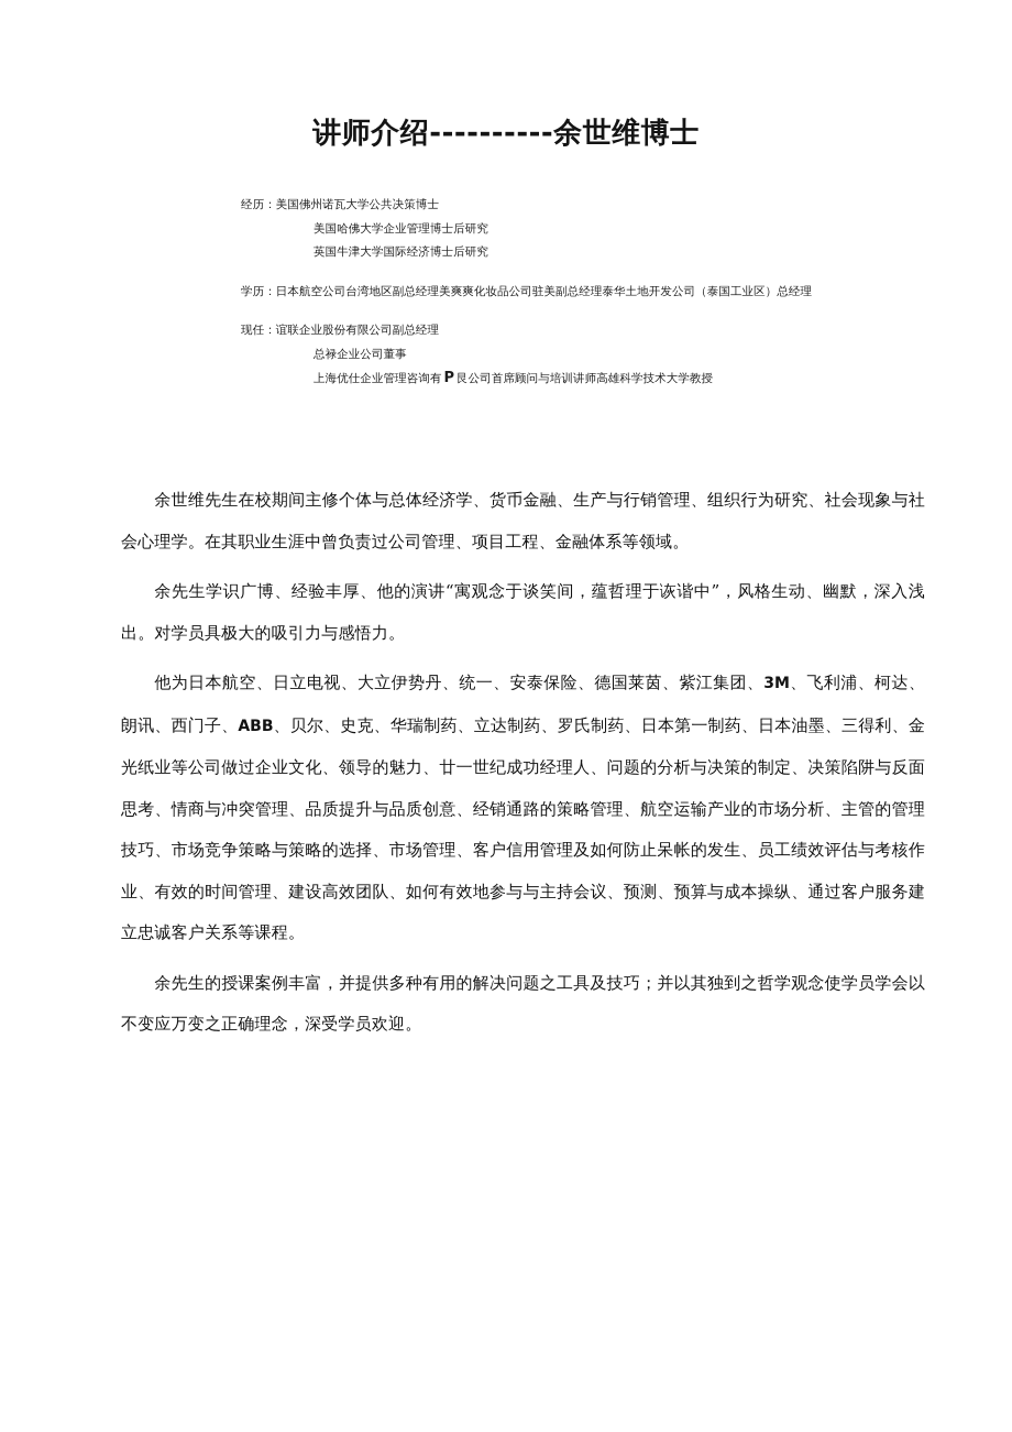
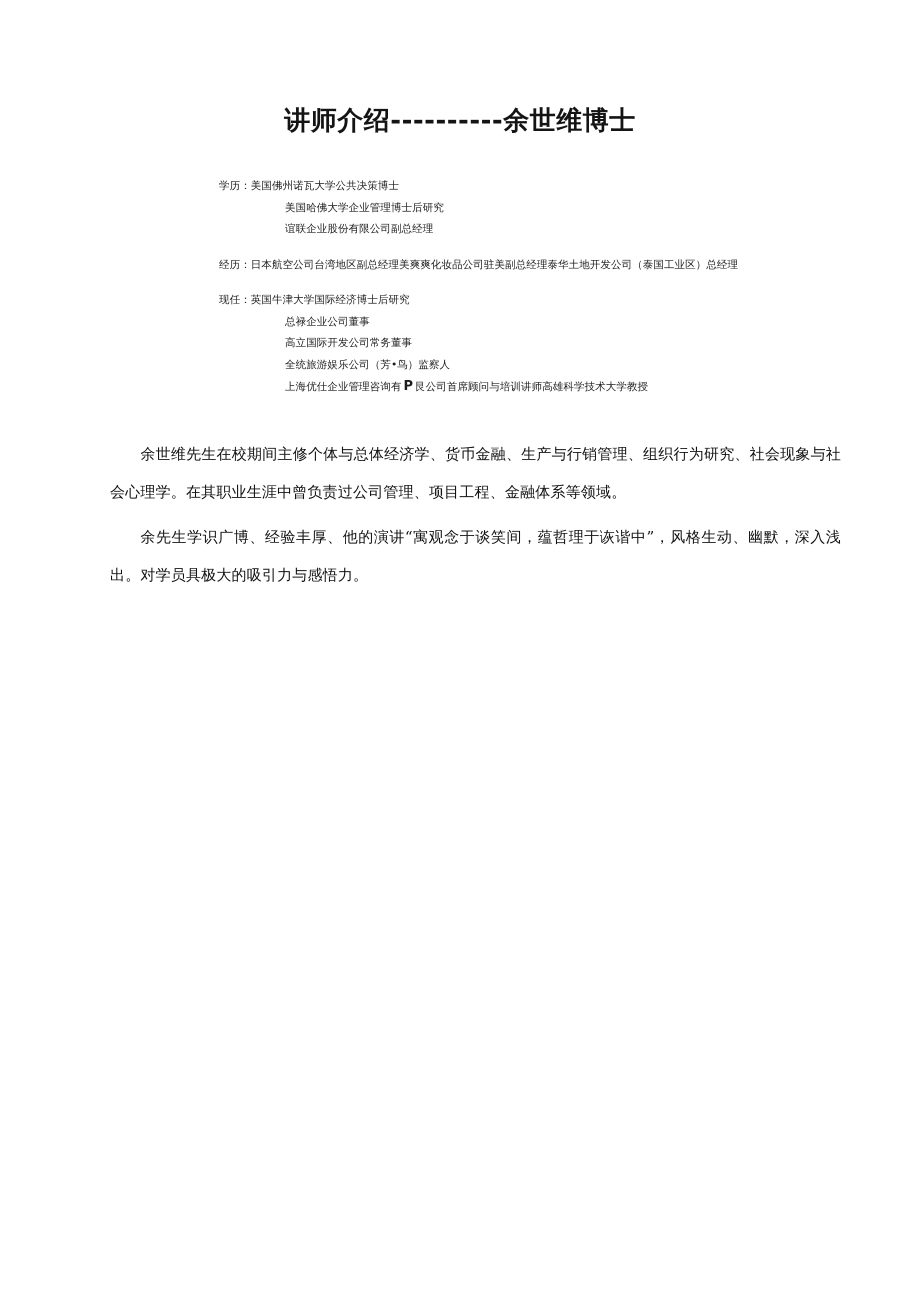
  讲师介绍----------余世维博士
- 经历：美国佛州诺瓦大学公共决策博士
+ 学历：美国佛州诺瓦大学公共决策博士
  美国哈佛大学企业管理博士后研究
- 英国牛津大学国际经济博士后研究
+ 谊联企业股份有限公司副总经理
- 学历：日本航空公司台湾地区副总经理美爽爽化妆品公司驻美副总经理泰华土地开发公司（泰国工业区）总经理
+ 经历：日本航空公司台湾地区副总经理美爽爽化妆品公司驻美副总经理泰华土地开发公司（泰国工业区）总经理
- 现任：谊联企业股份有限公司副总经理
+ 现任：英国牛津大学国际经济博士后研究
  总禄企业公司董事
+ 高立国际开发公司常务董事
+ 全统旅游娱乐公司（芳•鸟）监察人
  上海优仕企业管理咨询有 P 艮公司首席顾问与培训讲师高雄科学技术大学教授
  余世维先生在校期间主修个体与总体经济学、货币金融、生产与行销管理、组织行为研究、社会现象与社会心理学。在其职业生涯中曾负责过公司管理、项目工程、金融体系等领域。
  余先生学识广博、经验丰厚、他的演讲“寓观念于谈笑间，蕴哲理于诙谐中”，风格生动、幽默，深入浅出。对学员具极大的吸引力与感悟力。
- 他为日本航空、日立电视、大立伊势丹、统一、安泰保险、德国莱茵、紫江集团、3M、飞利浦、柯达、朗讯、西门子、ABB、贝尔、史克、华瑞制药、立达制药、罗氏制药、日本第一制药、日本油墨、三得利、金光纸业等公司做过企业文化、领导的魅力、廿一世纪成功经理人、问题的分析与决策的制定、决策陷阱与反面思考、情商与冲突管理、品质提升与品质创意、经销通路的策略管理、航空运输产业的市场分析、主管的管理技巧、市场竞争策略与策略的选择、市场管理、客户信用管理及如何防止呆帐的发生、员工绩效评估与考核作业、有效的时间管理、建设高效团队、如何有效地参与与主持会议、预测、预算与成本操纵、通过客户服务建立忠诚客户关系等课程。
- 余先生的授课案例丰富，并提供多种有用的解决问题之工具及技巧；并以其独到之哲学观念使学员学会以不变应万变之正确理念，深受学员欢迎。
